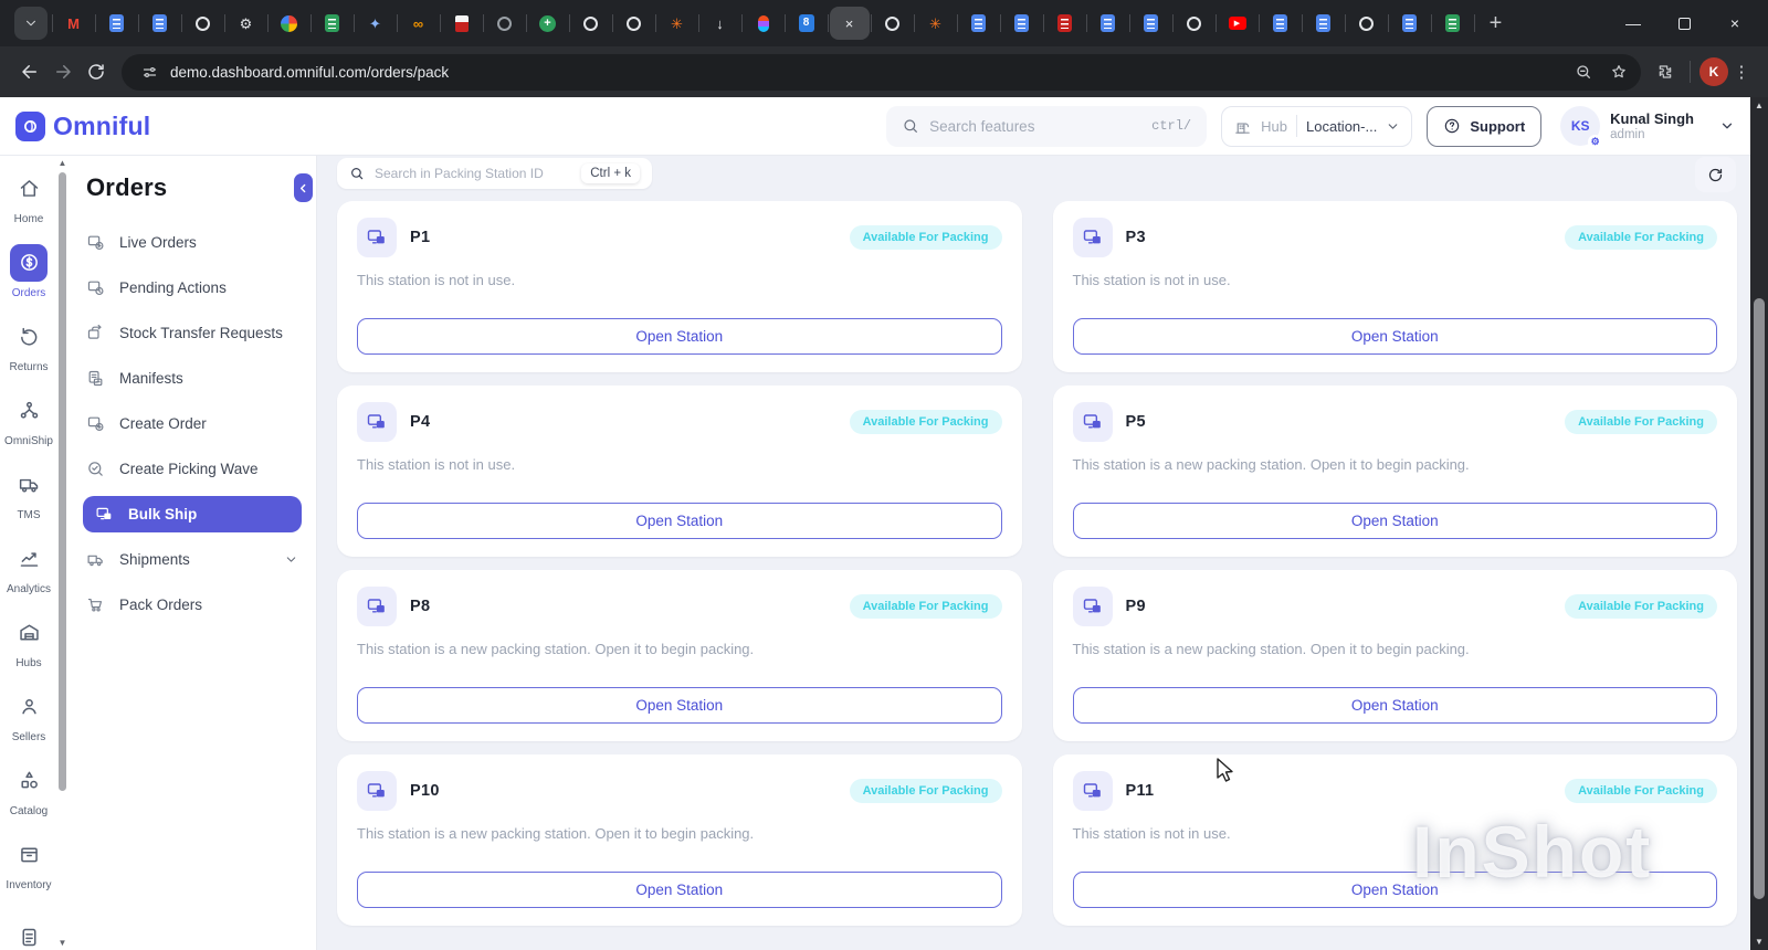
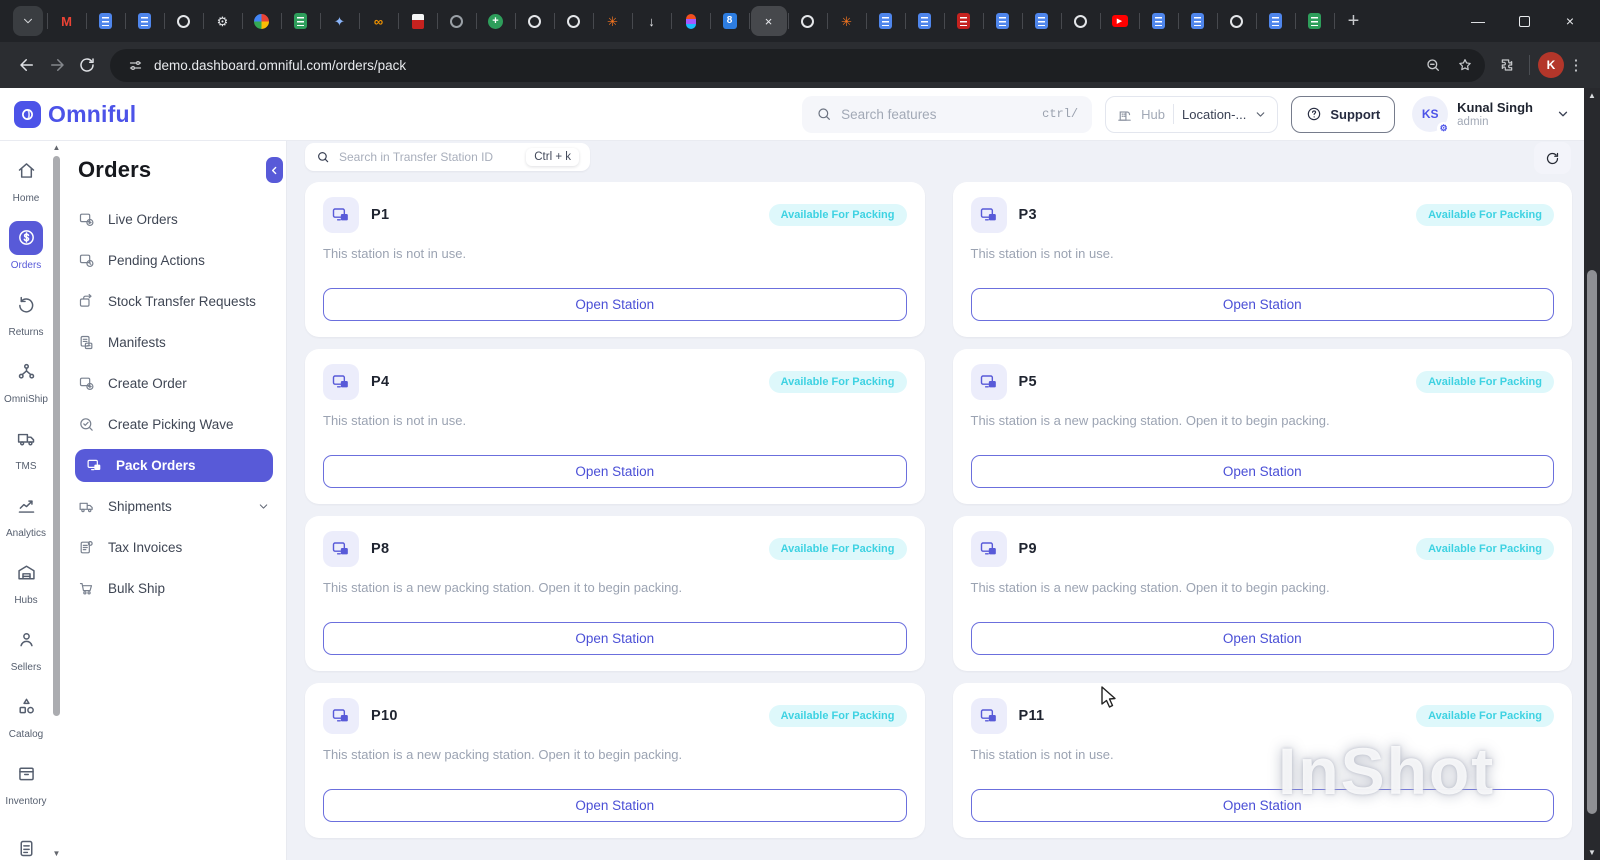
  M
  ⚙
  ✦
  ∞
  +
  ✳
  ↓
  8
  ×
  ✳
  +
  —
  ×
  demo.dashboard.omniful.com/orders/pack
  K
  ⋮
  Omniful
  Search features
  ctrl/
  Hub
  Location-...
  Support
  KS
  ⚙
  Kunal Singh
  admin
  Home
  Orders
  Returns
  OmniShip
  TMS
  Analytics
  Hubs
  Sellers
  Catalog
  Inventory
  ▲
  ▼
  Orders
  Live Orders
  Pending Actions
  Stock Transfer Requests
  Manifests
  Create Order
  Create Picking Wave
- Bulk Ship
+ Pack Orders
  Shipments
+ Tax Invoices
- Pack Orders
+ Bulk Ship
- Search in Packing Station ID
+ Search in Transfer Station ID
  Ctrl + k
  P1
  Available For Packing
  This station is not in use.
  Open Station
  P3
  Available For Packing
  This station is not in use.
  Open Station
  P4
  Available For Packing
  This station is not in use.
  Open Station
  P5
  Available For Packing
  This station is a new packing station. Open it to begin packing.
  Open Station
  P8
  Available For Packing
  This station is a new packing station. Open it to begin packing.
  Open Station
  P9
  Available For Packing
  This station is a new packing station. Open it to begin packing.
  Open Station
  P10
  Available For Packing
  This station is a new packing station. Open it to begin packing.
  Open Station
  P11
  Available For Packing
  This station is not in use.
  Open Station
  ▲
  ▼
  InShot
